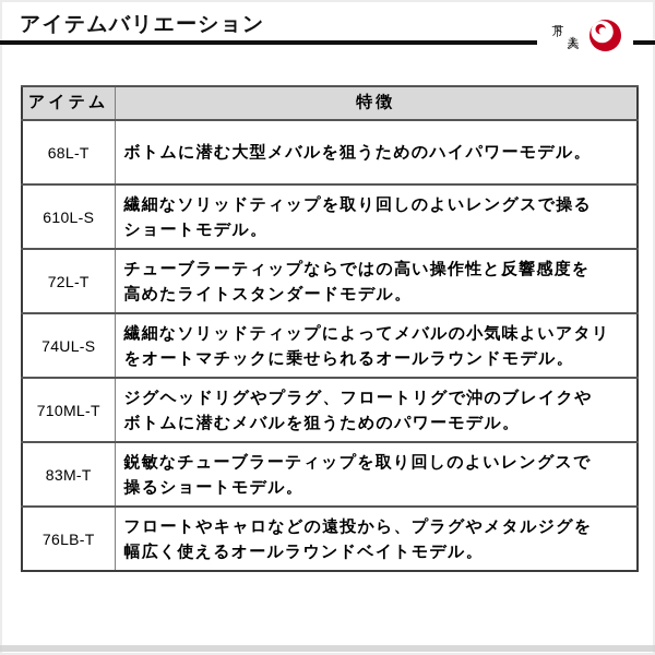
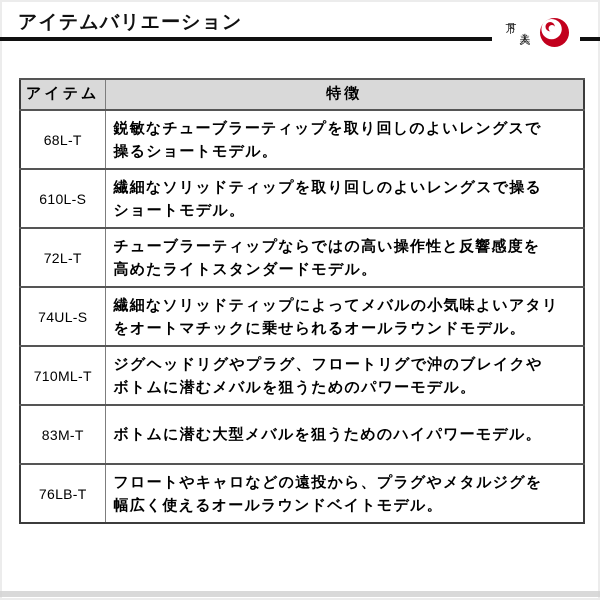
  アイテムバリエーション
  アイテム	特徴
- 68L-T	ボトムに潜む大型メバルを狙うためのハイパワーモデル。
+ 68L-T	鋭敏なチューブラーティップを取り回しのよいレングスで 操るショートモデル。
  610L-S	繊細なソリッドティップを取り回しのよいレングスで操る ショートモデル。
  72L-T	チューブラーティップならではの高い操作性と反響感度を 高めたライトスタンダードモデル。
  74UL-S	繊細なソリッドティップによってメバルの小気味よいアタリ をオートマチックに乗せられるオールラウンドモデル。
  710ML-T	ジグヘッドリグやプラグ、フロートリグで沖のブレイクや ボトムに潜むメバルを狙うためのパワーモデル。
- 83M-T	鋭敏なチューブラーティップを取り回しのよいレングスで 操るショートモデル。
+ 83M-T	ボトムに潜む大型メバルを狙うためのハイパワーモデル。
  76LB-T	フロートやキャロなどの遠投から、プラグやメタルジグを 幅広く使えるオールラウンドベイトモデル。
